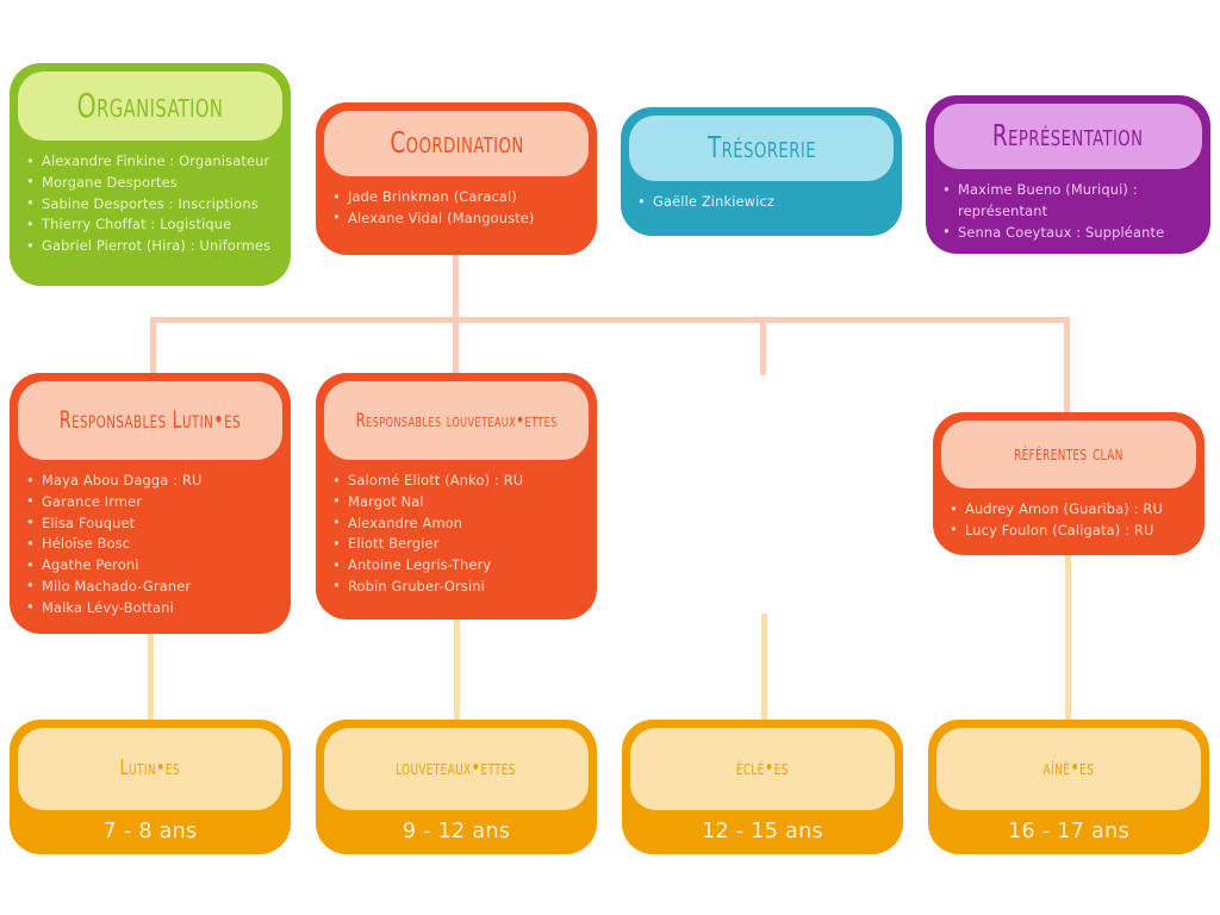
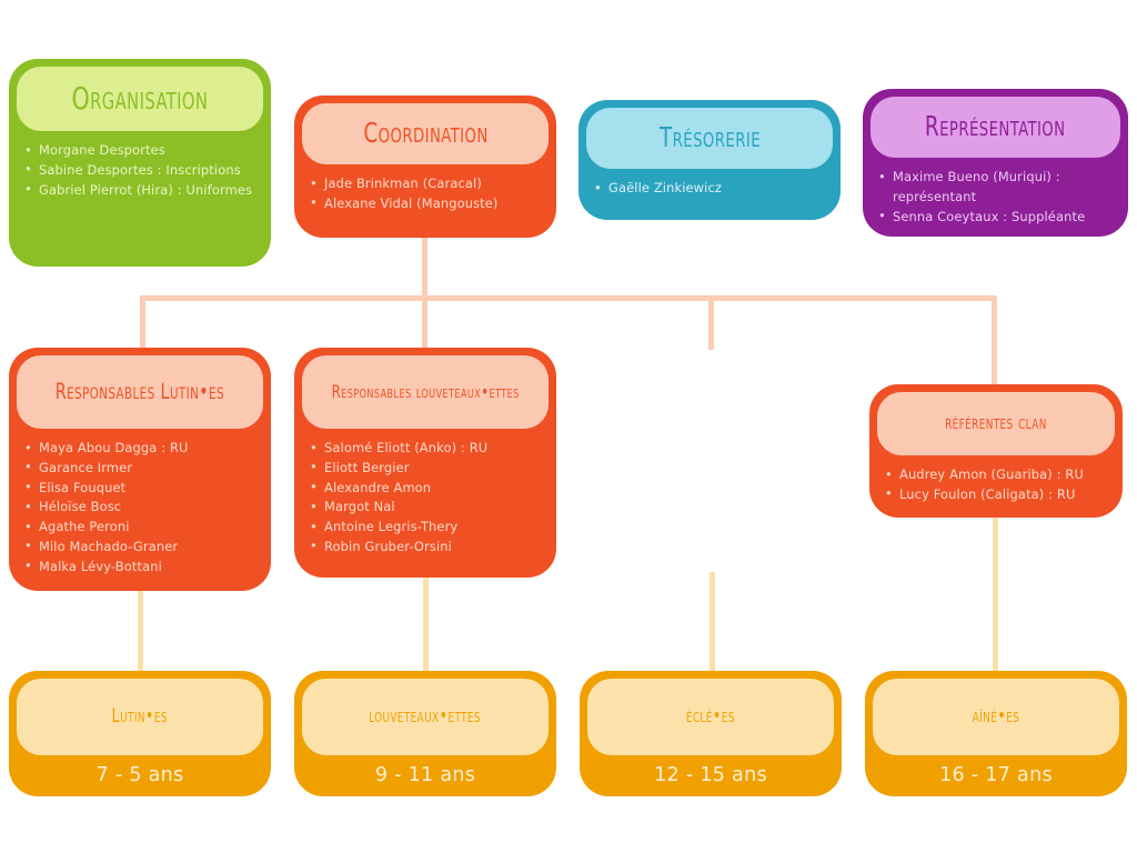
  Organisation
- Alexandre Finkine : Organisateur
  Morgane Desportes
  Sabine Desportes : Inscriptions
- Thierry Choffat : Logistique
  Gabriel Pierrot (Hira) : Uniformes
  Coordination
  Jade Brinkman (Caracal)
  Alexane Vidal (Mangouste)
  Trésorerie
  Gaëlle Zinkiewicz
  Représentation
  Maxime Bueno (Muriqui) : représentant
  Senna Coeytaux : Suppléante
  Responsables Lutin•es
  Maya Abou Dagga : RU
  Garance Irmer
  Elisa Fouquet
  Héloïse Bosc
  Agathe Peroni
  Milo Machado-Graner
  Malka Lévy-Bottani
  Responsables louveteaux•ettes
  Salomé Eliott (Anko) : RU
- Margot Nal
+ Eliott Bergier
  Alexandre Amon
- Eliott Bergier
+ Margot Nal
  Antoine Legris-Thery
  Robin Gruber-Orsini
  référentes clan
  Audrey Amon (Guariba) : RU
  Lucy Foulon (Caligata) : RU
  Lutin•es
- 7 - 8 ans
+ 7 - 5 ans
  louveteaux•ettes
- 9 - 12 ans
+ 9 - 11 ans
  éclé•es
  12 - 15 ans
  aîné•es
  16 - 17 ans
